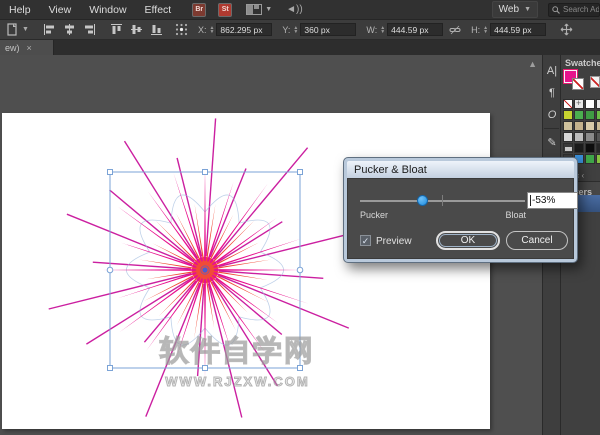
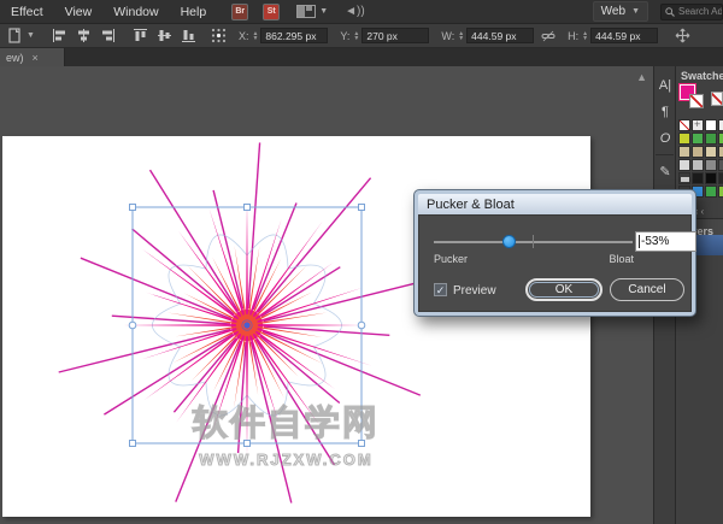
- Help
+ Effect
  View
  Window
- Effect
+ Help
  ◄))
  Web
  Search Ad
  X:
  862.295 px
  Y:
- 360 px
+ 270 px
  W:
  444.59 px
  H:
  444.59 px
  ew)
  ×
  软件自学网
  WWW.RJZXW.COM
  ▲
  A|
  ¶
  O
  ✎
  Swatche
  Pucker & Bloat
  -53%
  Pucker
  Bloat
  ✓
  Preview
  OK
  Cancel
